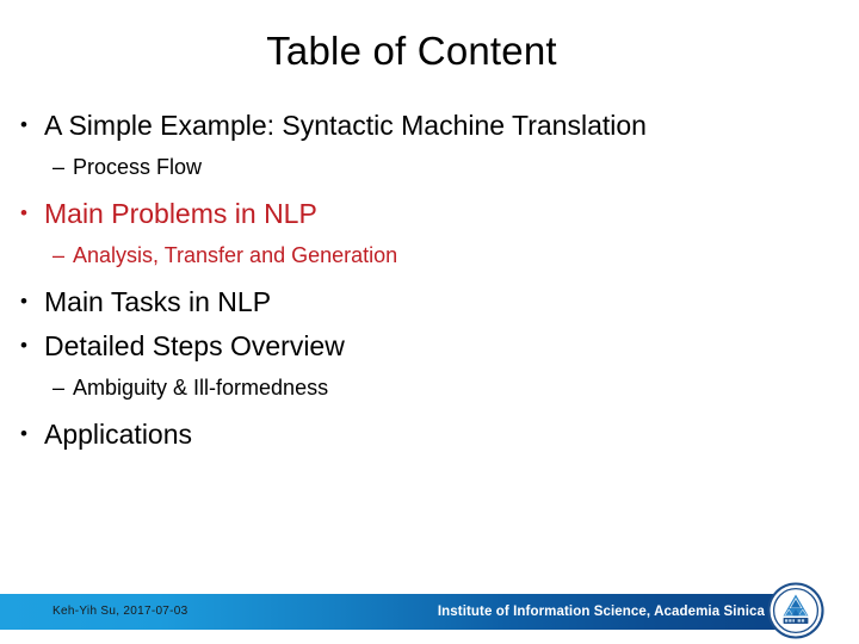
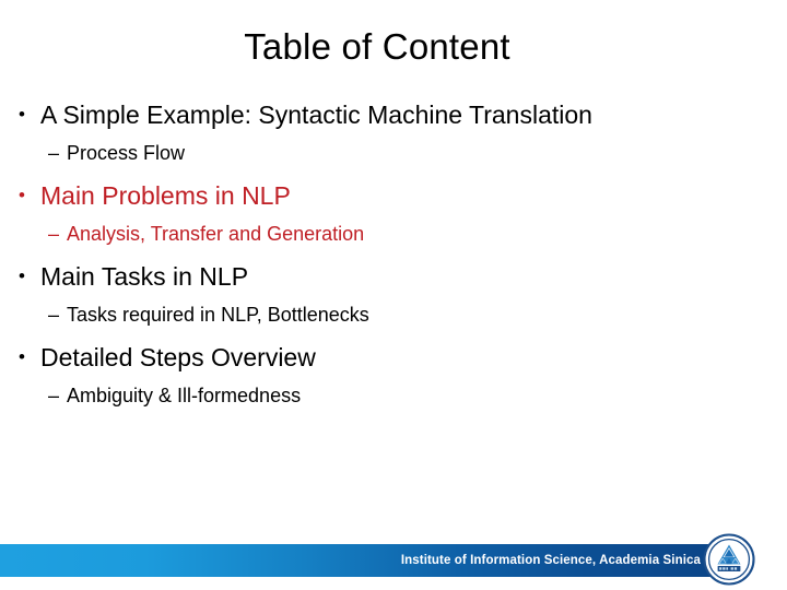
  Table of Content
  • A Simple Example: Syntactic Machine Translation
  – Process Flow
  • Main Problems in NLP
  – Analysis, Transfer and Generation
  • Main Tasks in NLP
+ – Tasks required in NLP, Bottlenecks
  • Detailed Steps Overview
  – Ambiguity & Ill-formedness
- • Applications
- Keh-Yih Su, 2017-07-03
  Institute of Information Science, Academia Sinica
